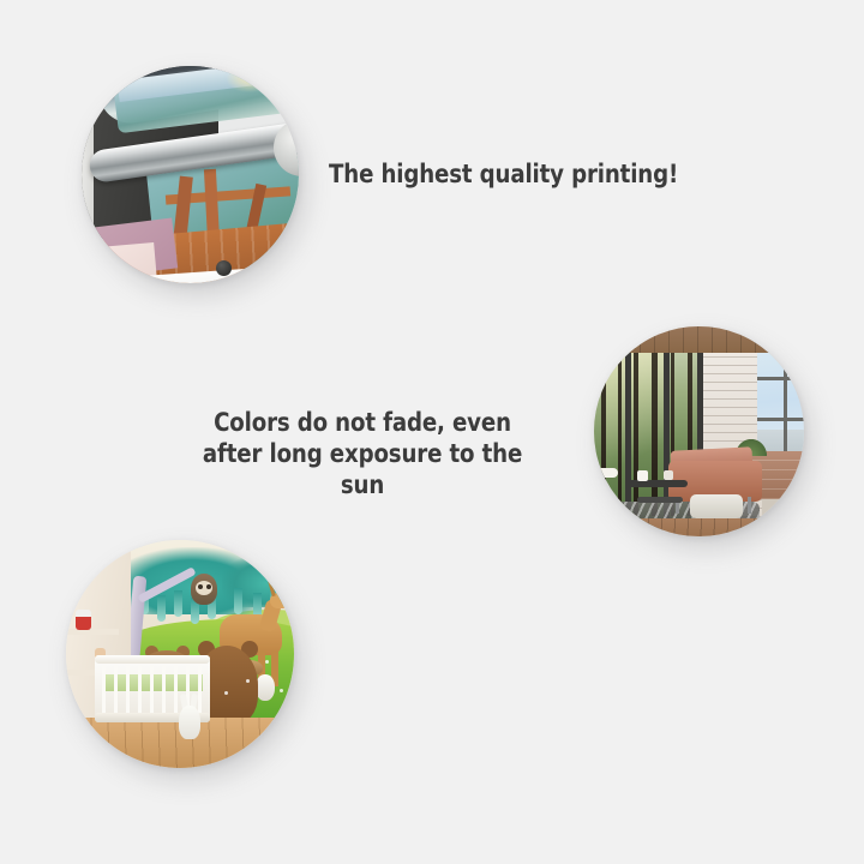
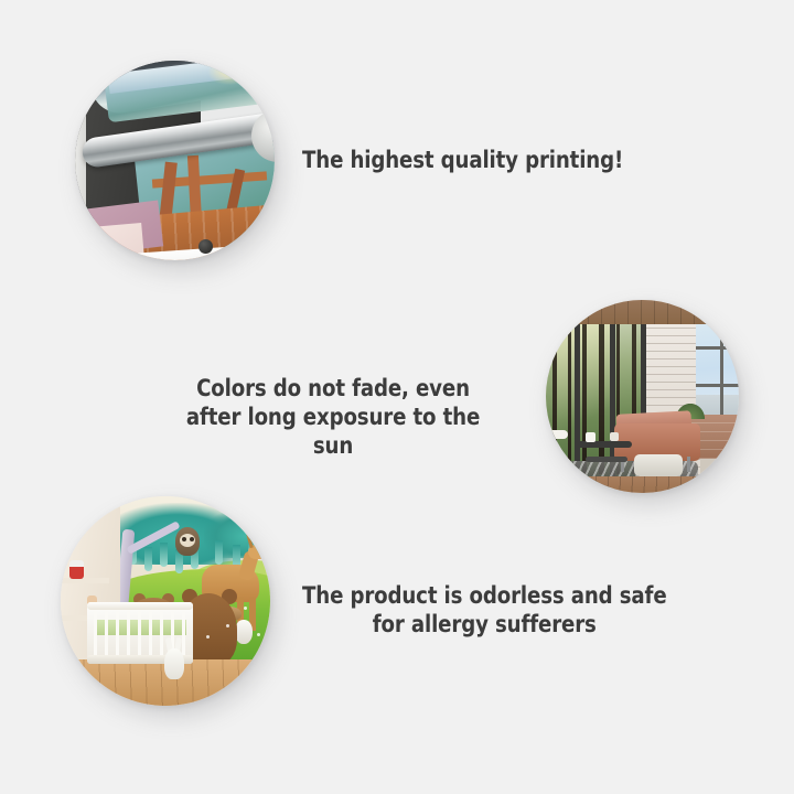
  The highest quality printing!
  Colors do not fade, even
  after long exposure to the sun
+ The product is odorless and safe
+ for allergy sufferers
